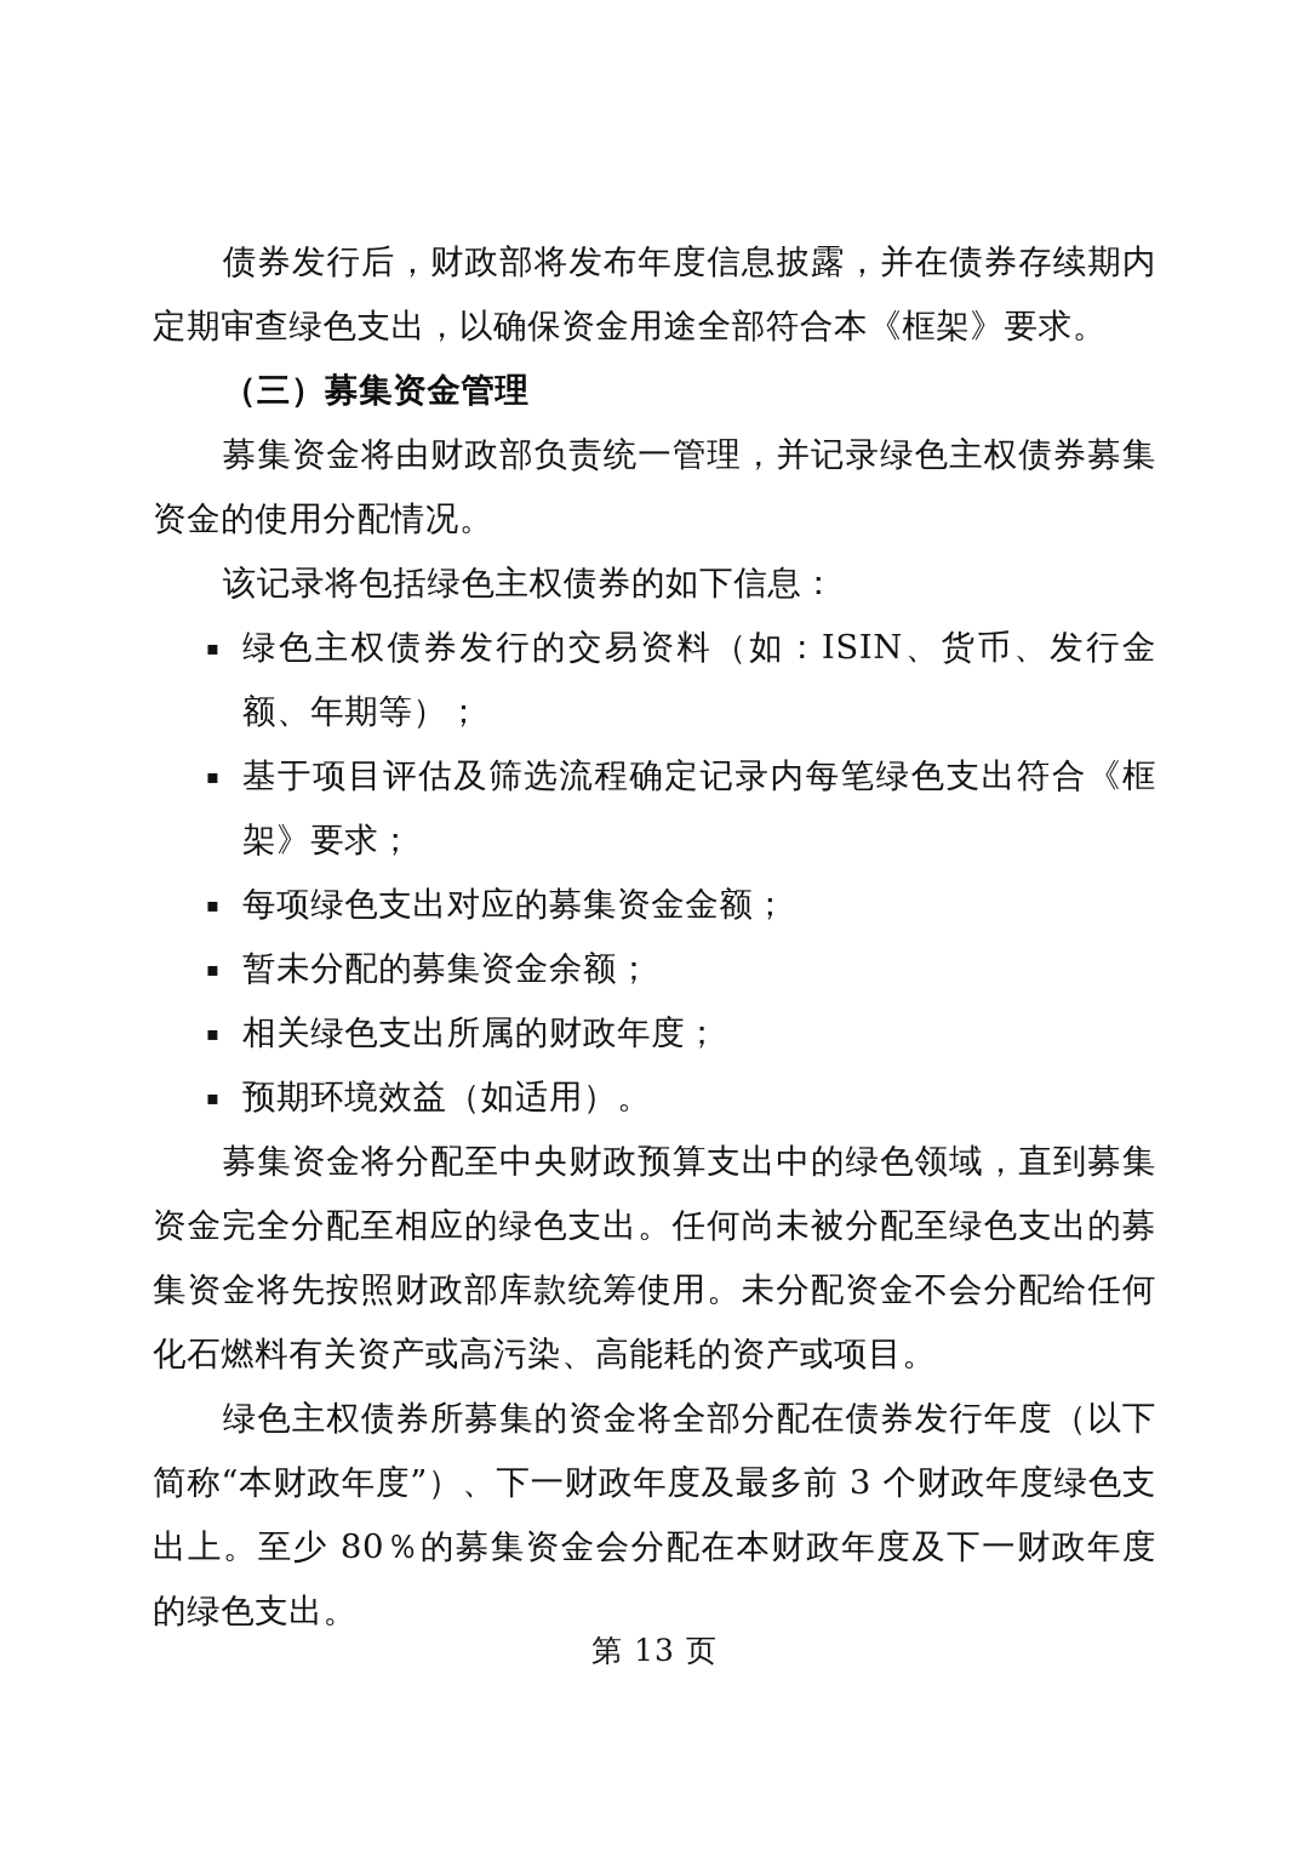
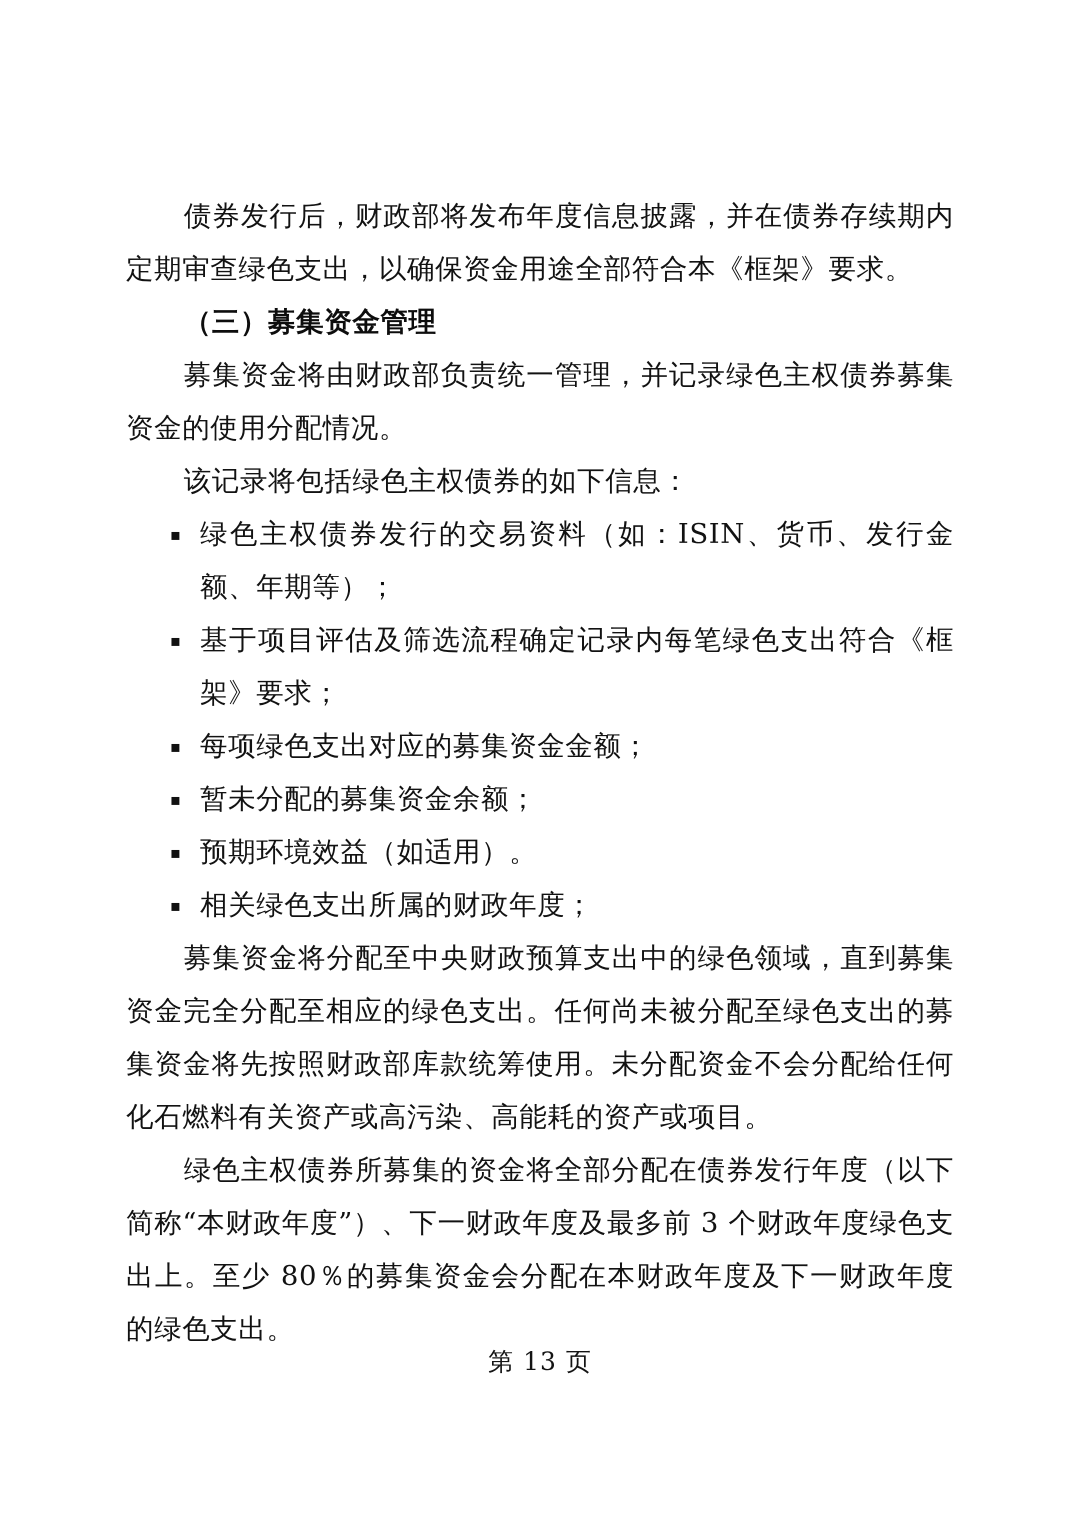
  债券发行后，财政部将发布年度信息披露，并在债券存续期内定期审查绿色支出，以确保资金用途全部符合本《框架》要求。
  （三）募集资金管理
  募集资金将由财政部负责统一管理，并记录绿色主权债券募集资金的使用分配情况。
  该记录将包括绿色主权债券的如下信息：
  ▪
  绿色主权债券发行的交易资料（如：ISIN、货币、发行金额、年期等）；
  ▪
  基于项目评估及筛选流程确定记录内每笔绿色支出符合《框架》要求；
  ▪
  每项绿色支出对应的募集资金金额；
  ▪
  暂未分配的募集资金余额；
  ▪
- 相关绿色支出所属的财政年度；
+ 预期环境效益（如适用）。
  ▪
- 预期环境效益（如适用）。
+ 相关绿色支出所属的财政年度；
  募集资金将分配至中央财政预算支出中的绿色领域，直到募集资金完全分配至相应的绿色支出。任何尚未被分配至绿色支出的募集资金将先按照财政部库款统筹使用。未分配资金不会分配给任何化石燃料有关资产或高污染、高能耗的资产或项目。
  绿色主权债券所募集的资金将全部分配在债券发行年度（以下简称“本财政年度”）、下一财政年度及最多前 3 个财政年度绿色支出上。至少 80％的募集资金会分配在本财政年度及下一财政年度的绿色支出。
  第 13 页
